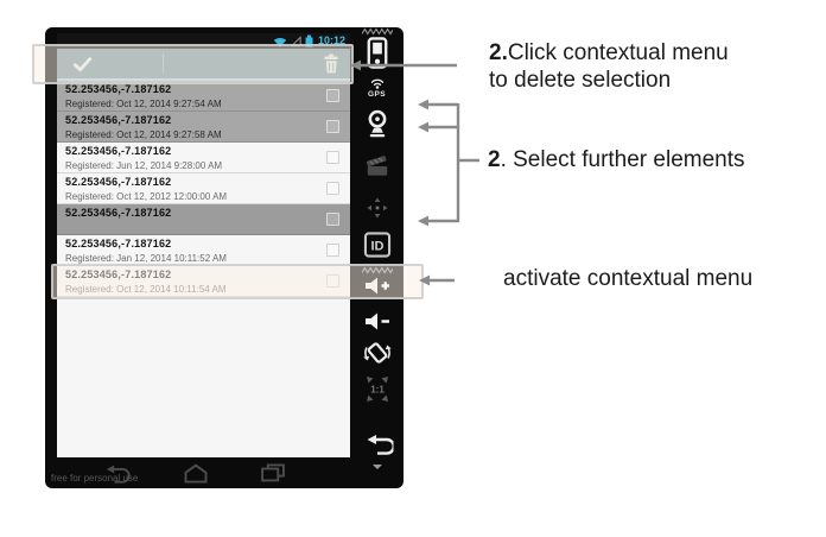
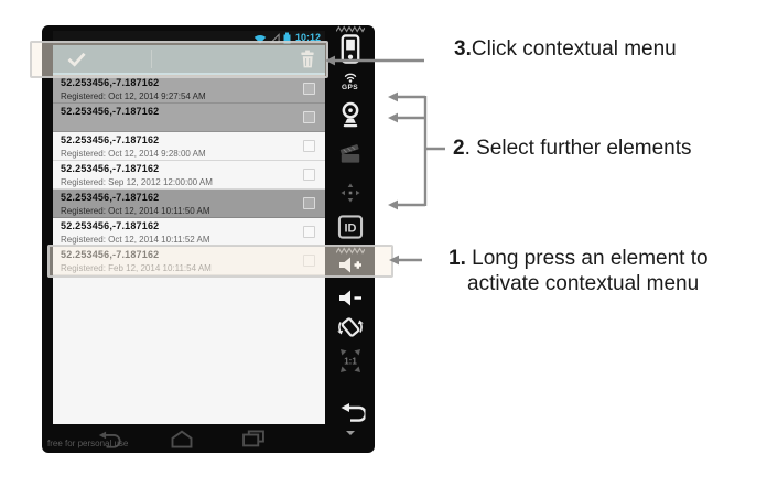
  10:12
  52.253456,-7.187162
  Registered: Oct 12, 2014 9:27:54 AM
  52.253456,-7.187162
- Registered: Oct 12, 2014 9:27:58 AM
  52.253456,-7.187162
- Registered: Jun 12, 2014 9:28:00 AM
+ Registered: Oct 12, 2014 9:28:00 AM
  52.253456,-7.187162
- Registered: Oct 12, 2012 12:00:00 AM
+ Registered: Sep 12, 2012 12:00:00 AM
  52.253456,-7.187162
+ Registered: Oct 12, 2014 10:11:50 AM
  52.253456,-7.187162
- Registered: Jan 12, 2014 10:11:52 AM
+ Registered: Oct 12, 2014 10:11:52 AM
  52.253456,-7.187162
- Registered: Oct 12, 2014 10:11:54 AM
+ Registered: Feb 12, 2014 10:11:54 AM
  free for personal use
  ID
  1:1
- 2.Click contextual menu
+ 3.Click contextual menu
- to delete selection
  2. Select further elements
+ 1. Long press an element to
  activate contextual menu
